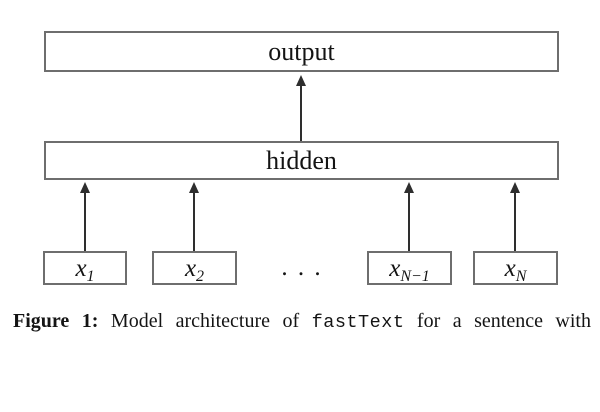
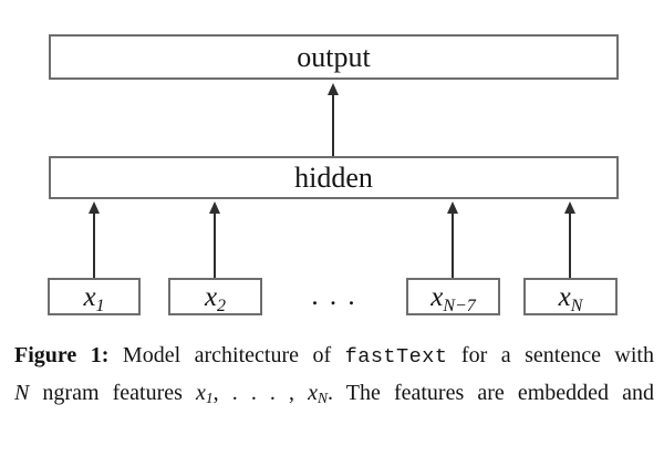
  output
  hidden
  x1
  x2
- xN−1
+ xN−7
  xN
  . . .
  Figure 1: Model architecture of fastText for a sentence with
+ N ngram features x1, . . . , xN. The features are embedded and
